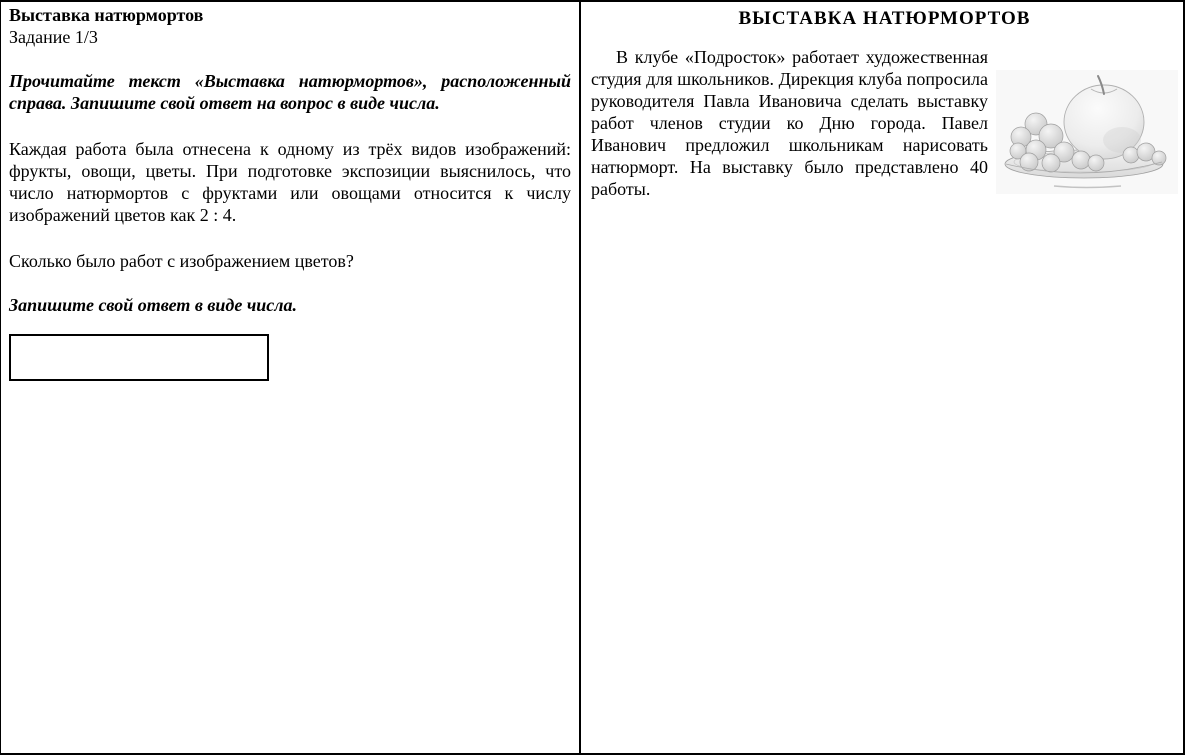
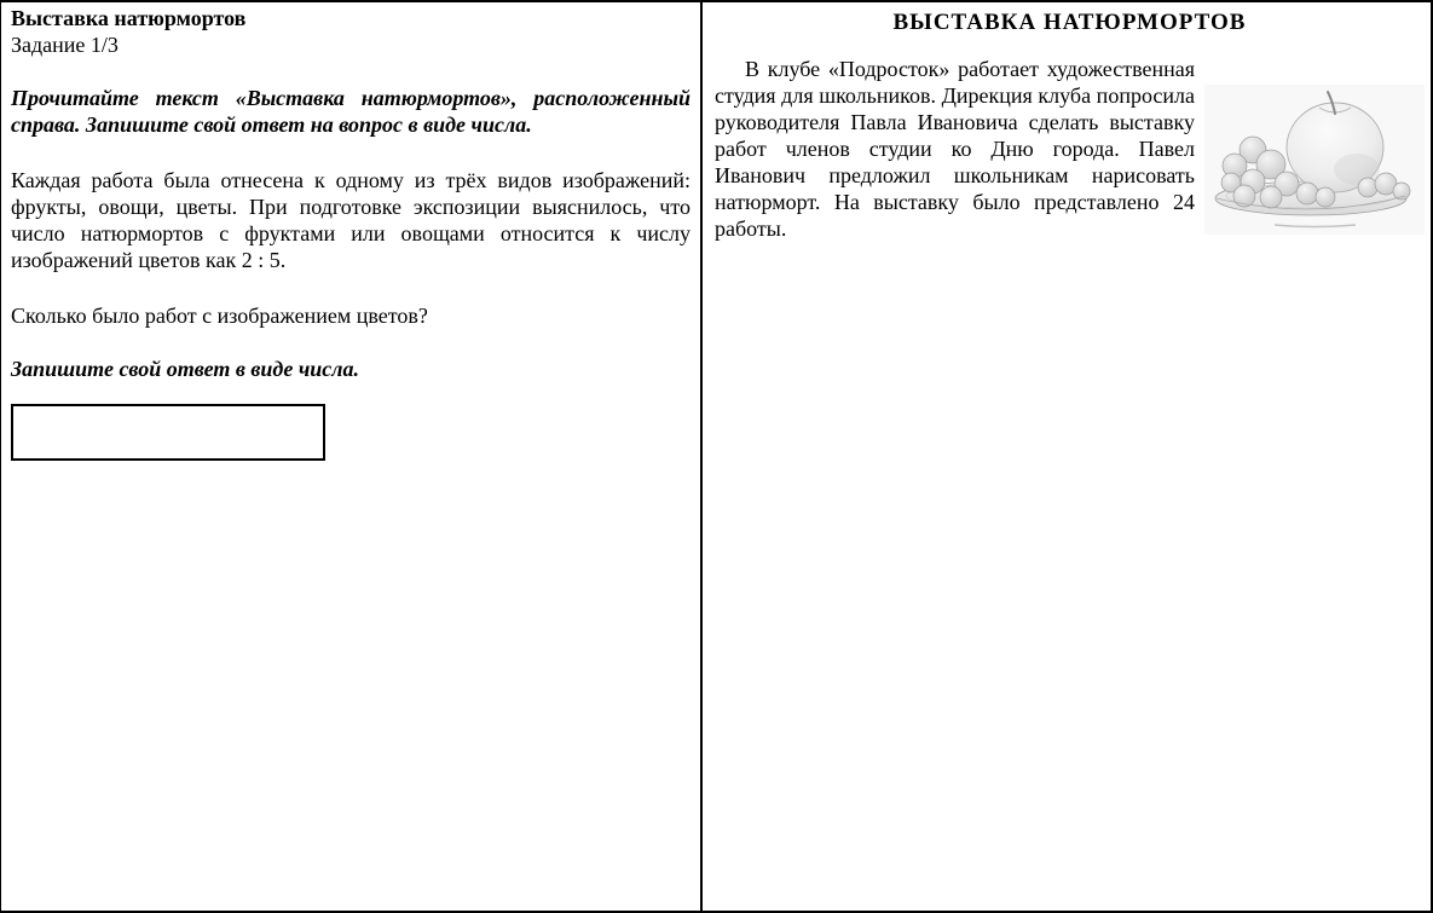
  Выставка натюрмортов
  Задание 1/3
  Прочитайте текст «Выставка натюрмортов», расположенный справа. Запишите свой ответ на вопрос в виде числа.
- Каждая работа была отнесена к одному из трёх видов изображений: фрукты, овощи, цветы. При подготовке экспозиции выяснилось, что число натюрмортов с фруктами или овощами относится к числу изображений цветов как 2 : 4.
+ Каждая работа была отнесена к одному из трёх видов изображений: фрукты, овощи, цветы. При подготовке экспозиции выяснилось, что число натюрмортов с фруктами или овощами относится к числу изображений цветов как 2 : 5.
  Сколько было работ с изображением цветов?
  Запишите свой ответ в виде числа.
  ВЫСТАВКА НАТЮРМОРТОВ
- В клубе «Подросток» работает художественная студия для школьников. Дирекция клуба попросила руководителя Павла Ивановича сделать выставку работ членов студии ко Дню города. Павел Иванович предложил школьникам нарисовать натюрморт. На выставку было представлено 40 работы.
+ В клубе «Подросток» работает художественная студия для школьников. Дирекция клуба попросила руководителя Павла Ивановича сделать выставку работ членов студии ко Дню города. Павел Иванович предложил школьникам нарисовать натюрморт. На выставку было представлено 24 работы.
